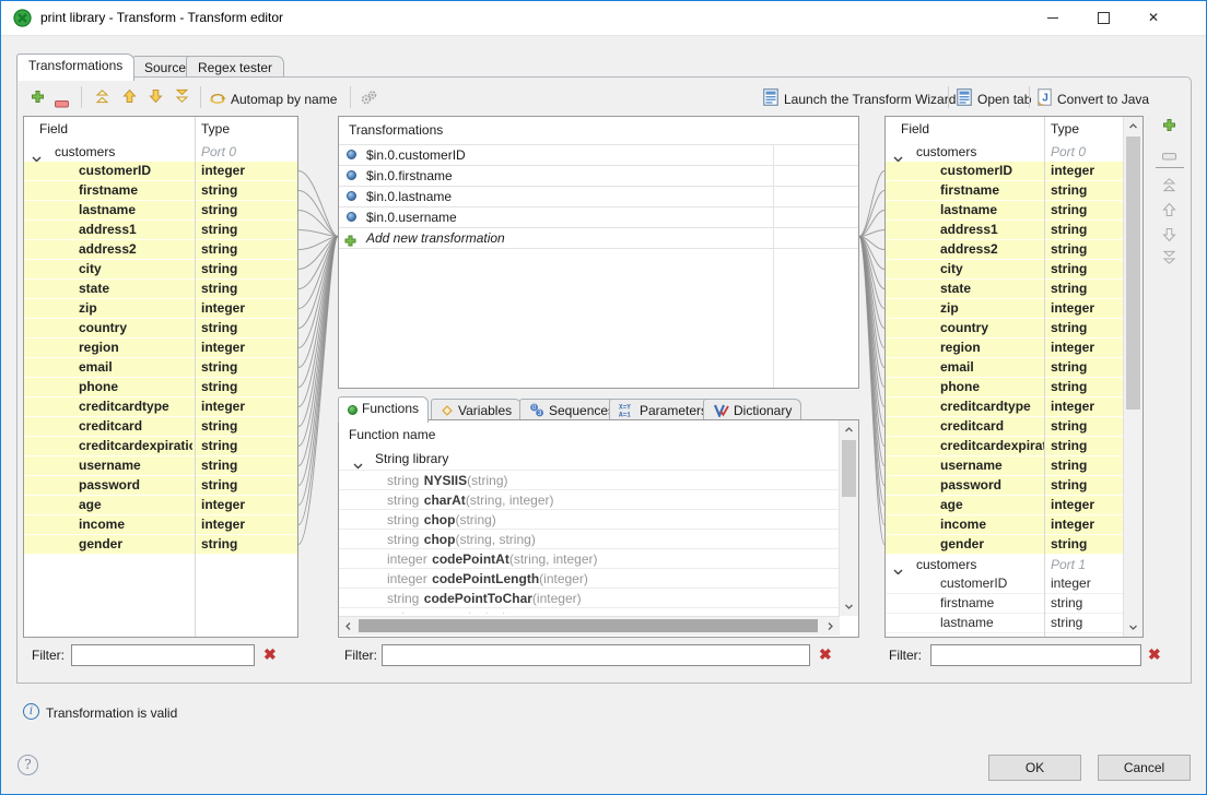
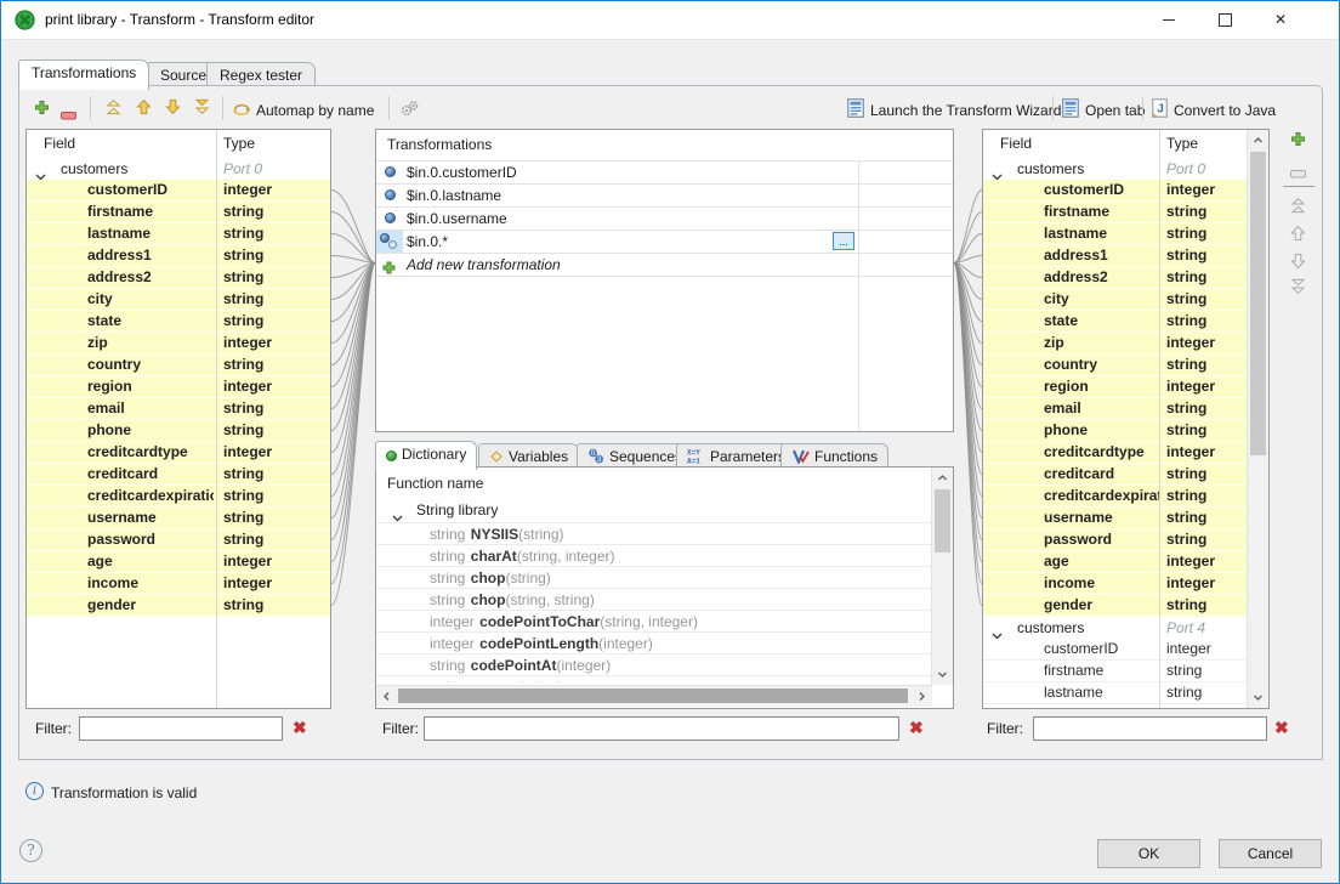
  print library - Transform - Transform editor
  ✕
  Transformations
  Source
  Regex tester
  Automap by name
  Launch the Transform Wizard
  Open ta
  J
  Convert to Java
  Field
  Type
  customers
  Port 0
  customerID
  integer
  firstname
  string
  lastname
  string
  address1
  string
  address2
  string
  city
  string
  state
  string
  zip
  integer
  country
  string
  region
  integer
  email
  string
  phone
  string
  creditcardtype
  integer
  creditcard
  string
  creditcardexpirati
  string
  username
  string
  password
  string
  age
  integer
  income
  integer
  gender
  string
  Transformations
  $in.0.customerID
- $in.0.firstname
  $in.0.lastname
  $in.0.username
+ $in.0.*
+ ...
  Add new transformation
- Functions
+ Dictionary
  Variables
  Sequence
  Parameter
- Dictionary
+ Functions
  Function name
  String library
  string NYSIIS(string)
  string charAt(string, integer)
  string chop(string)
  string chop(string, string)
- integer codePointAt(string, integer)
+ integer codePointToChar(string, integer)
  integer codePointLength(integer)
- string codePointToChar(integer)
+ string codePointAt(integer)
  Field
  Type
  customers
  Port 0
  customerID
  integer
  firstname
  string
  lastname
  string
  address1
  string
  address2
  string
  city
  string
  state
  string
  zip
  integer
  country
  string
  region
  integer
  email
  string
  phone
  string
  creditcardtype
  integer
  creditcard
  string
  creditcardexpira
  string
  username
  string
  password
  string
  age
  integer
  income
  integer
  gender
  string
  customers
- Port 1
+ Port 4
  customerID
  integer
  firstname
  string
  lastname
  string
  Filter:
  ✖
  Filter:
  ✖
  Filter:
  ✖
  i
  Transformation is valid
  ?
  OK
  Cancel
